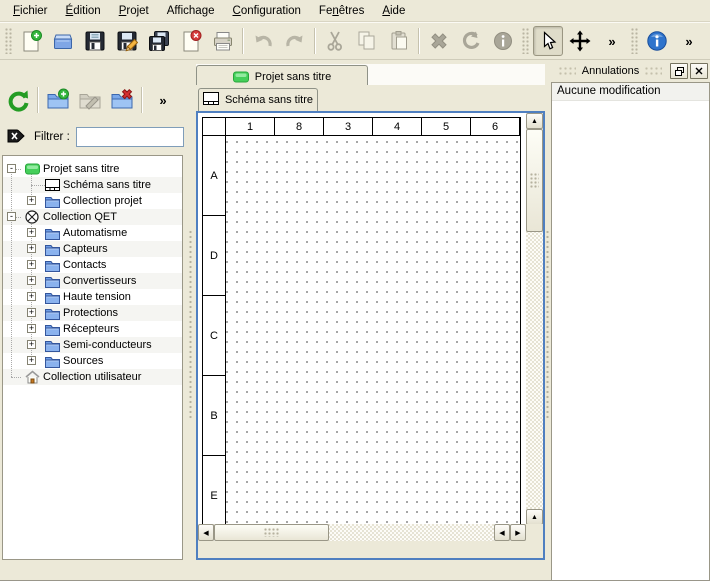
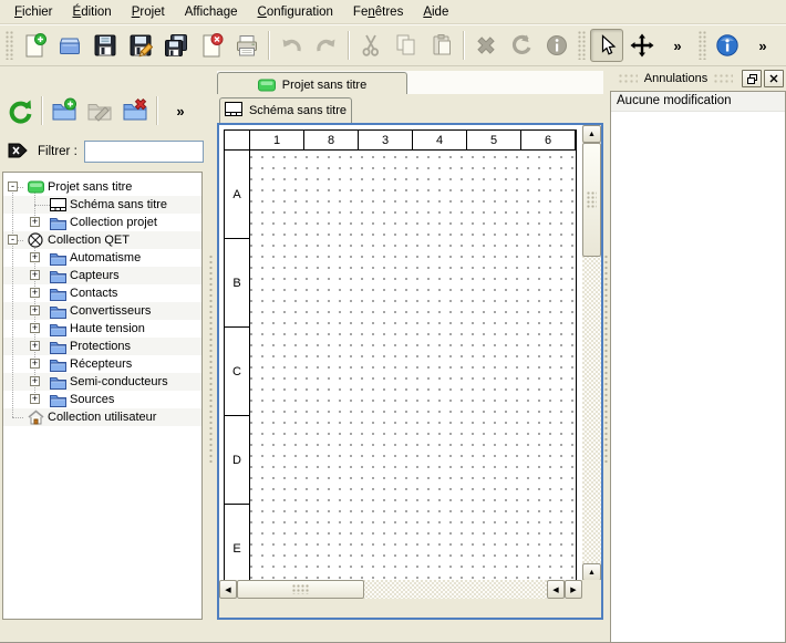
  Fichier
  Édition
  Projet
  Affichage
  Configuration
  Fenêtres
  Aide
  »
  »
  »
  Filtrer :
  -
  Projet sans titre
  Schéma sans titre
  +
  Collection projet
  -
  Collection QET
  +
  Automatisme
  +
  Capteurs
  +
  Contacts
  +
  Convertisseurs
  +
  Haute tension
  +
  Protections
  +
  Récepteurs
  +
  Semi-conducteurs
  +
  Sources
  Collection utilisateur
  Projet sans titre
  Schéma sans titre
  1
  8
  3
  4
  5
  6
  A
- D
+ B
  C
- B
+ D
  E
  Annulations
  Aucune modification
